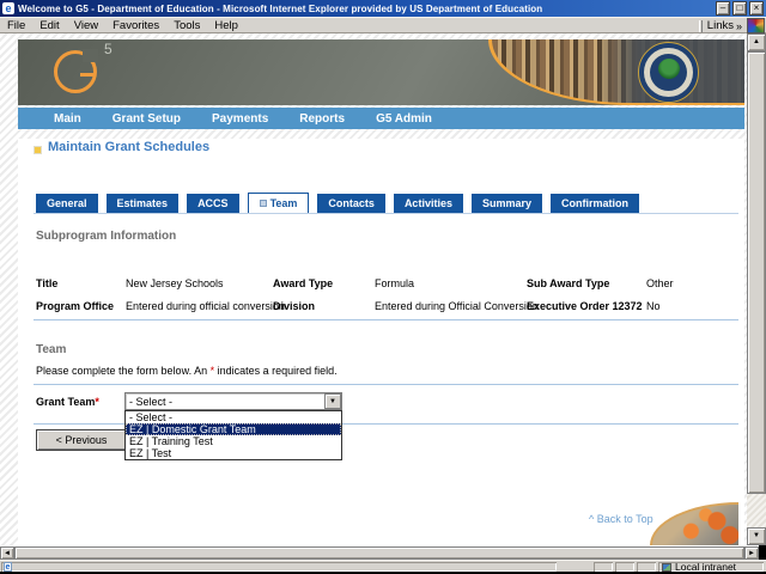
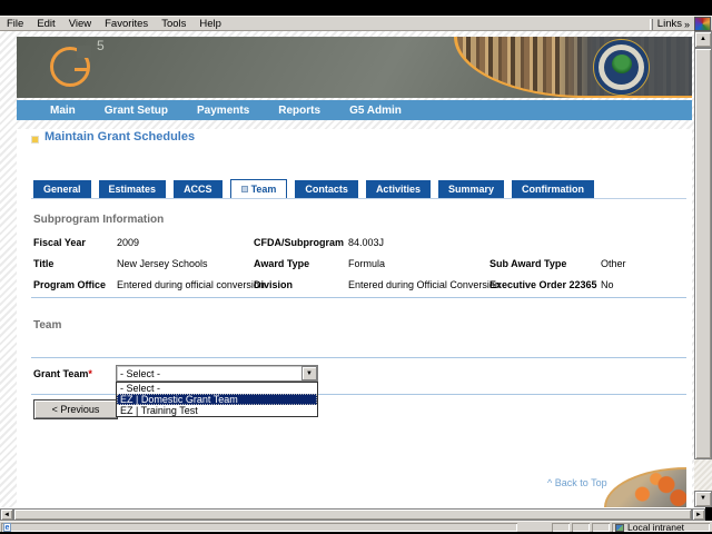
- e
- Welcome to G5 - Department of Education - Microsoft Internet Explorer provided by US Department of Education
- –
- □
- ×
  File
  Edit
  View
  Favorites
  Tools
  Help
  Links
  »
  5
  Main
  Grant Setup
  Payments
  Reports
  G5 Admin
  Maintain Grant Schedules
  General
  Estimates
  ACCS
  Team
  Contacts
  Activities
  Summary
  Confirmation
  Subprogram Information
+ Fiscal Year
+ 2009
+ CFDA/Subprogram
+ 84.003J
  Title
  New Jersey Schools
  Award Type
  Formula
  Sub Award Type
  Other
  Program Office
  Entered during official conversion
  Division
  Entered during Official Conversion
- Executive Order 12372
+ Executive Order 22365
  No
  Team
- Please complete the form below. An * indicates a required field.
  Grant Team*
  - Select -
  < Previous
  - Select -
  EZ | Domestic Grant Team
  EZ | Training Test
- EZ | Test
  ^ Back to Top
  Local intranet
